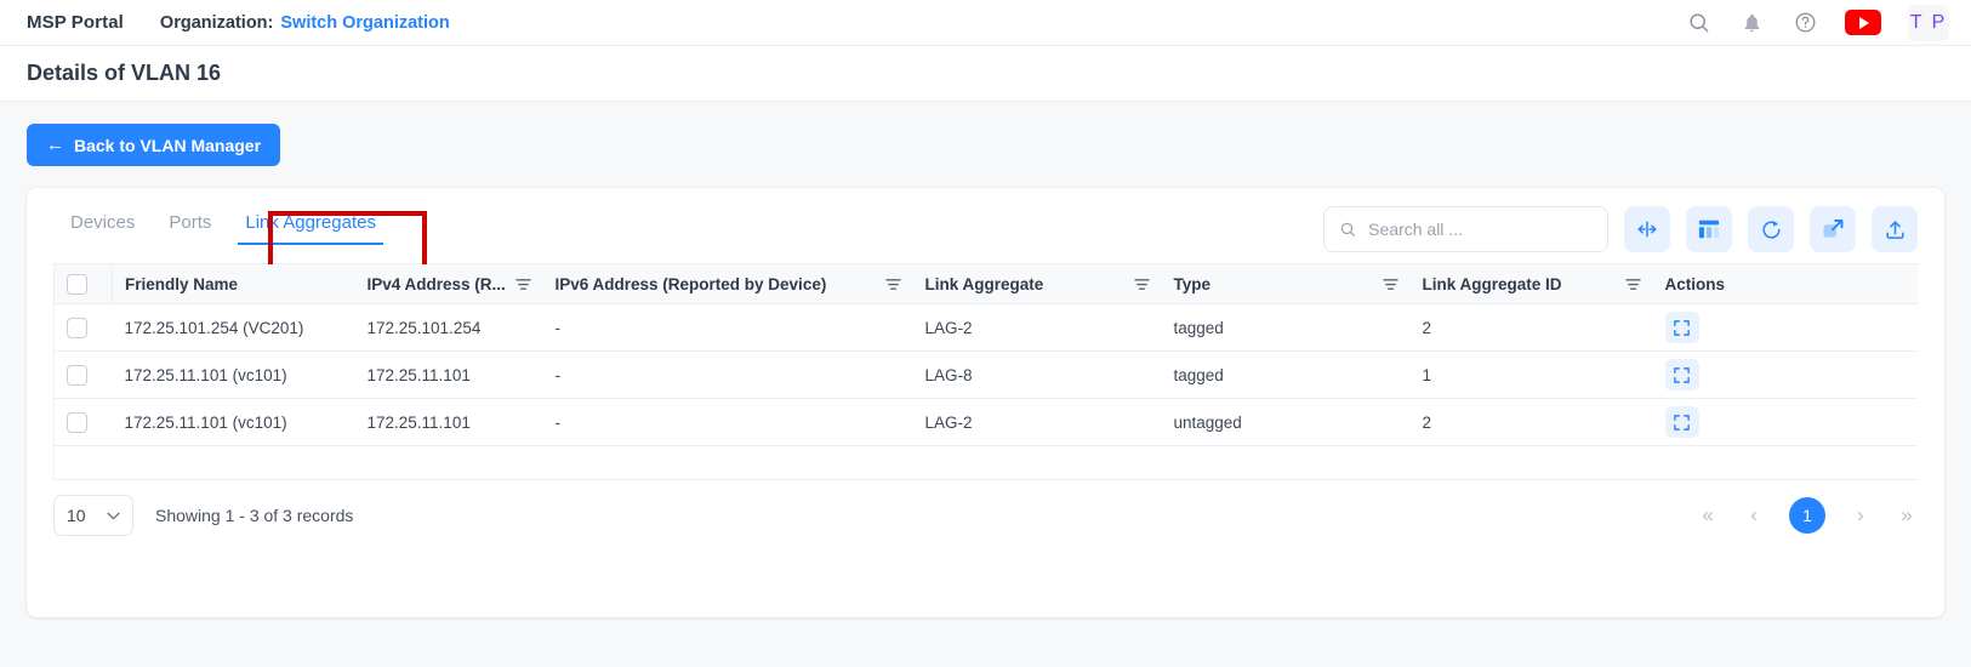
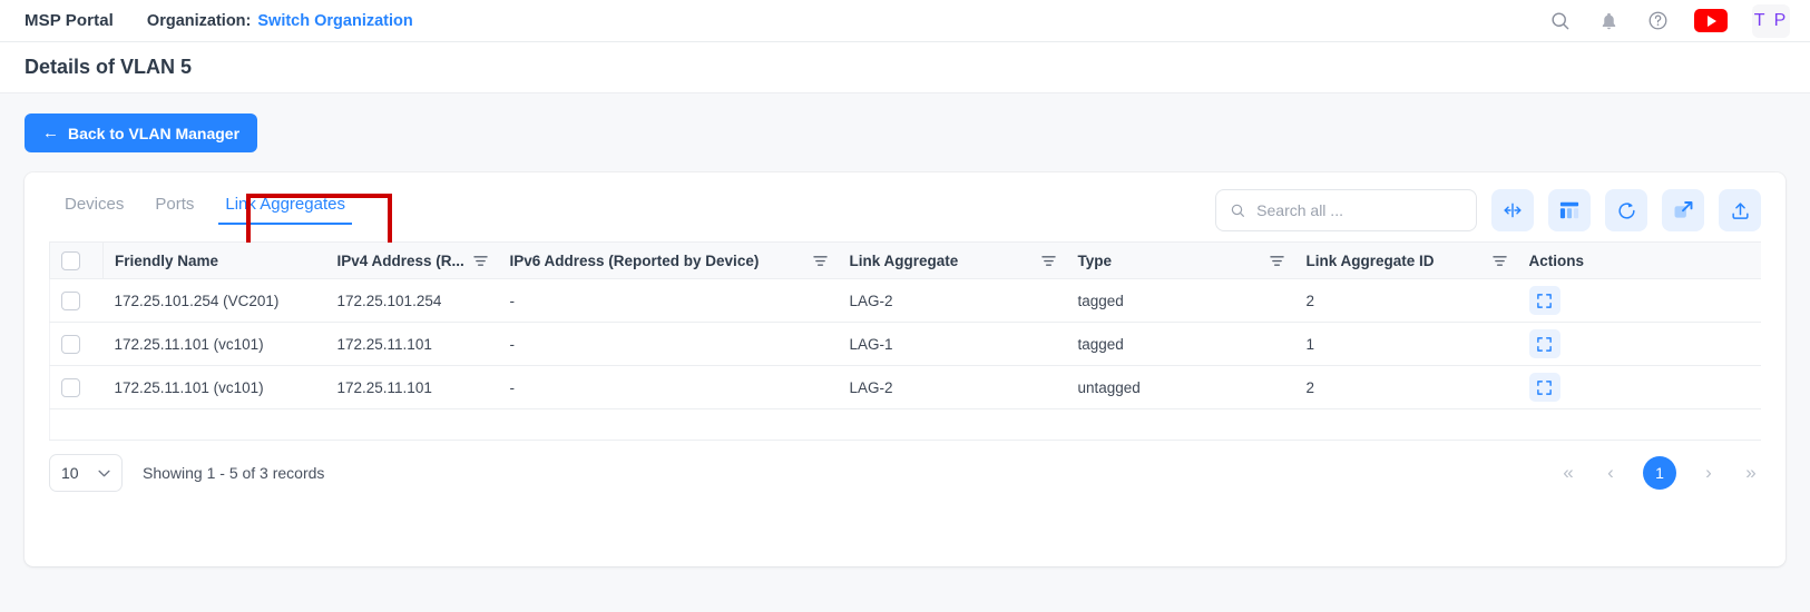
  MSP Portal
  Organization:
  Switch Organization
  T P
- Details of VLAN 16
+ Details of VLAN 5
  ←
  Back to VLAN Manager
  Devices
  Ports
  Link Aggregates
  Search all ...
  	Friendly Name	IPv4 Address (R...	IPv6 Address (Reported by Device)	Link Aggregate	Type	Link Aggregate ID	Actions
  	172.25.101.254 (VC201)	172.25.101.254	-	LAG-2	tagged	2
- 	172.25.11.101 (vc101)	172.25.11.101	-	LAG-8	tagged	1
+ 	172.25.11.101 (vc101)	172.25.11.101	-	LAG-1	tagged	1
  	172.25.11.101 (vc101)	172.25.11.101	-	LAG-2	untagged	2
  10
- Showing 1 - 3 of 3 records
+ Showing 1 - 5 of 3 records
  «
  ‹
  1
  ›
  »
